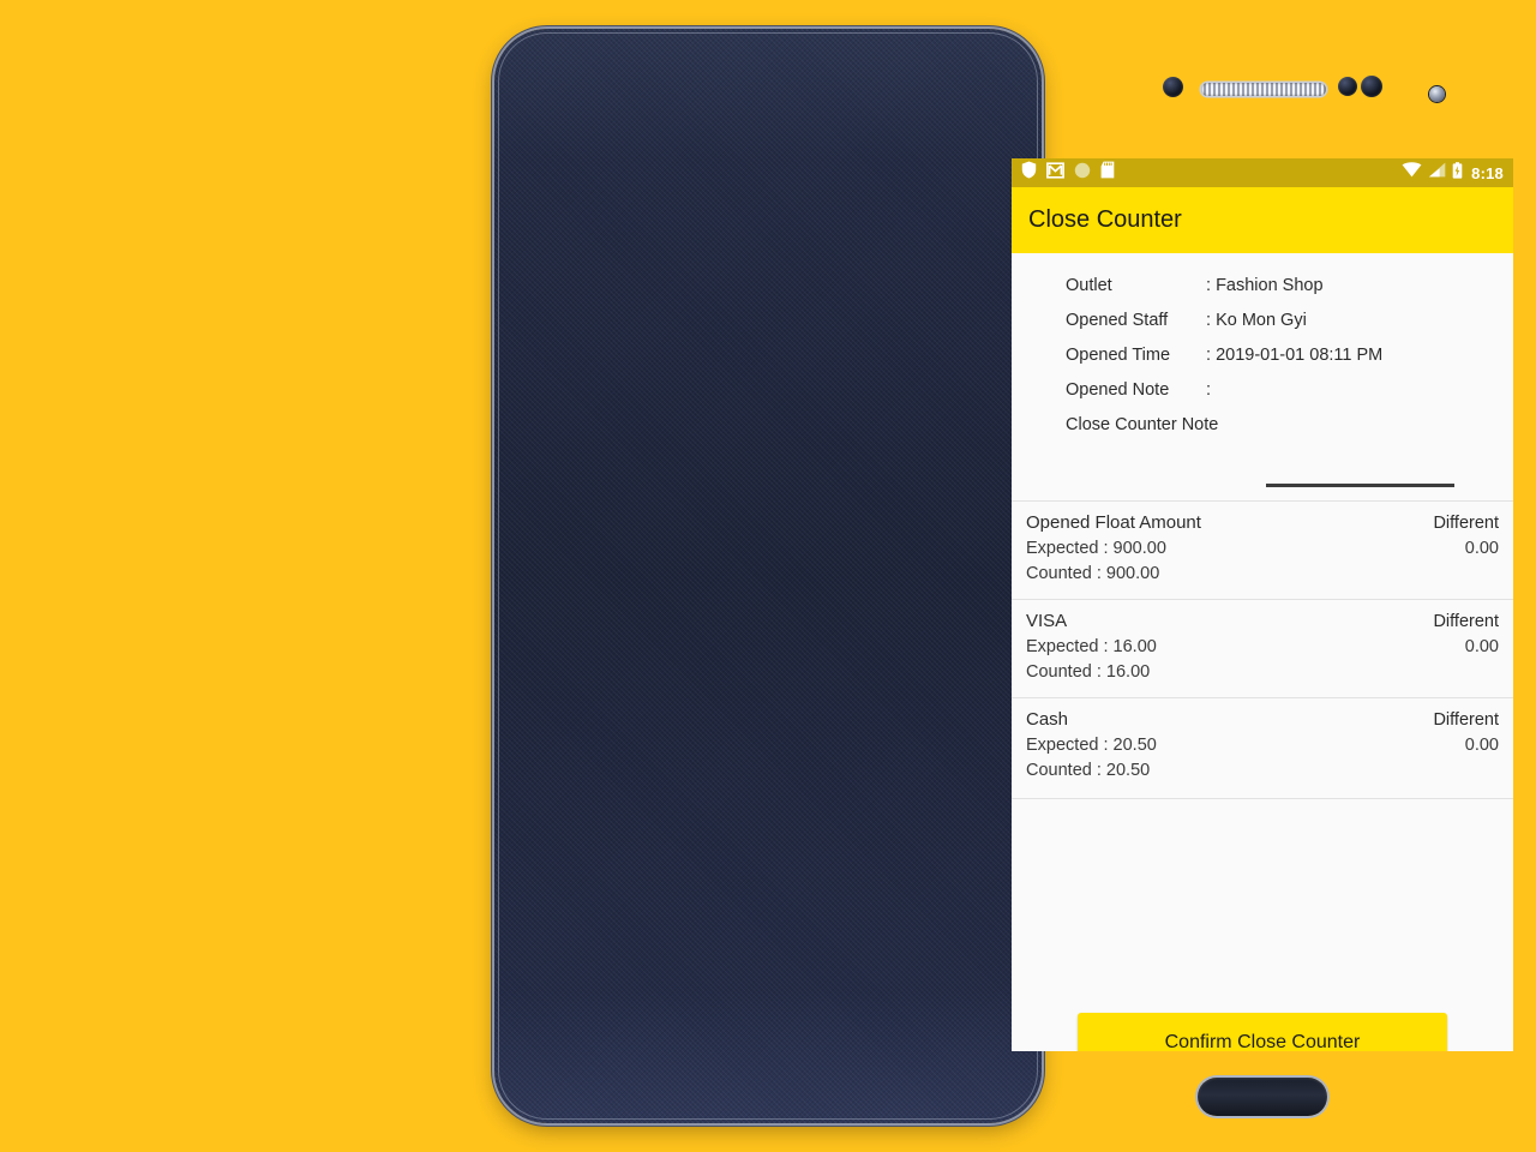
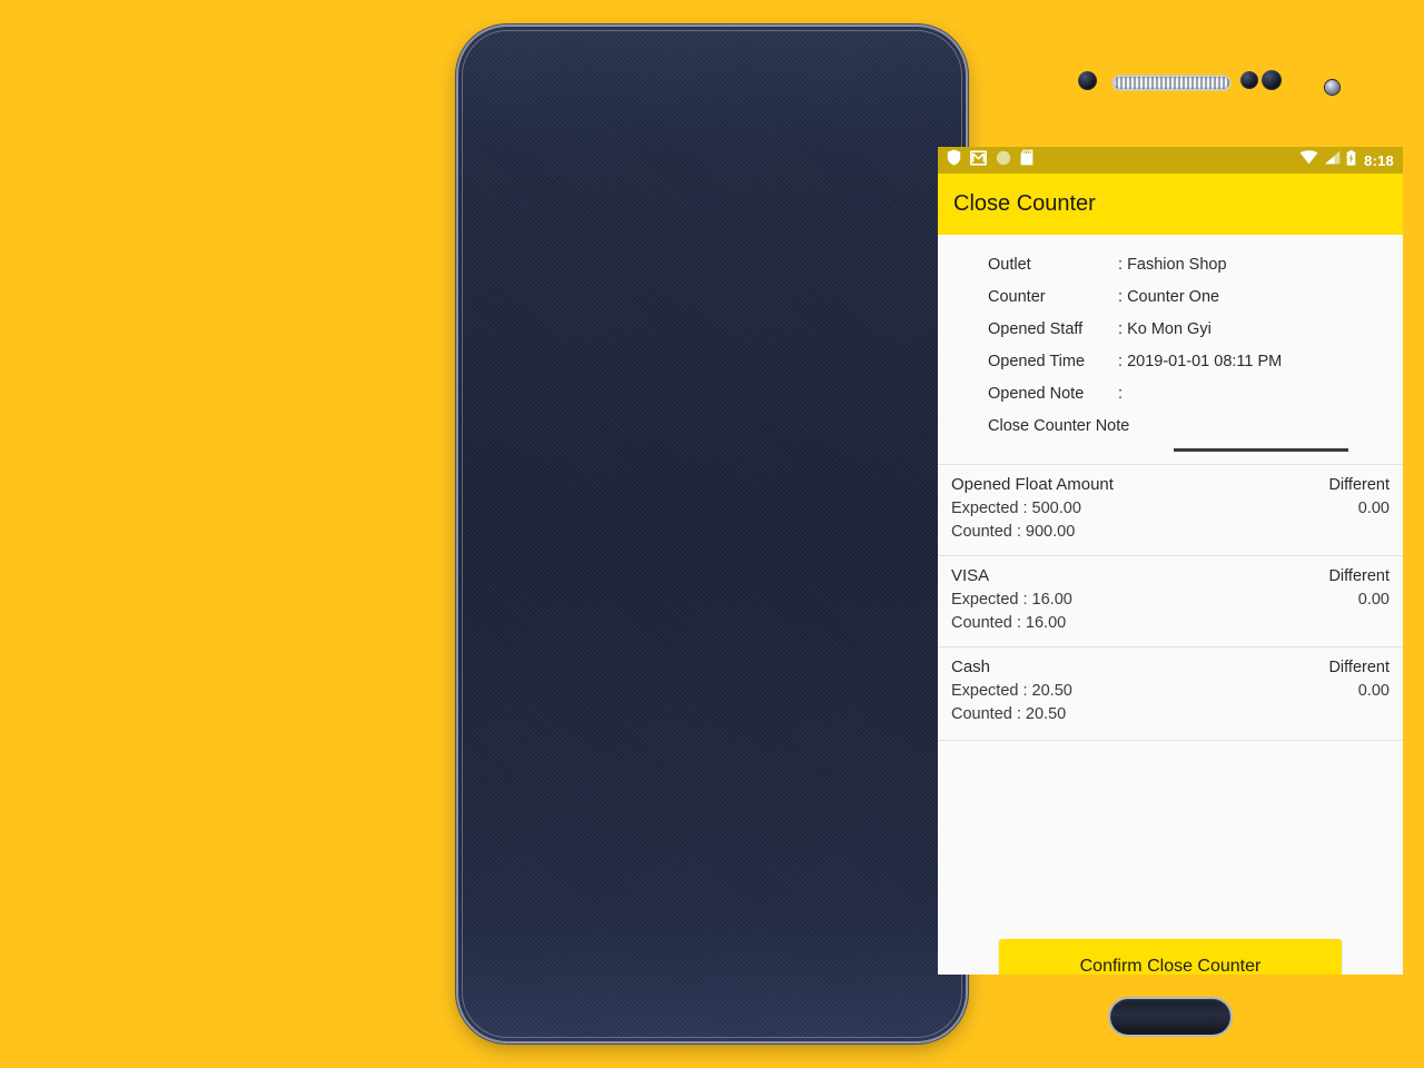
  8:18
  Close Counter
  Outlet
  Fashion Shop
+ Counter
+ Counter One
  Opened Staff
  Ko Mon Gyi
  Opened Time
  2019-01-01 08:11 PM
  Opened Note
  Close Counter Note
  Opened Float Amount
  Different
- Expected : 900.00
+ Expected : 500.00
  0.00
  Counted : 900.00
  VISA
  Different
  Expected : 16.00
  0.00
  Counted : 16.00
  Cash
  Different
  Expected : 20.50
  0.00
  Counted : 20.50
  Confirm Close Counter
